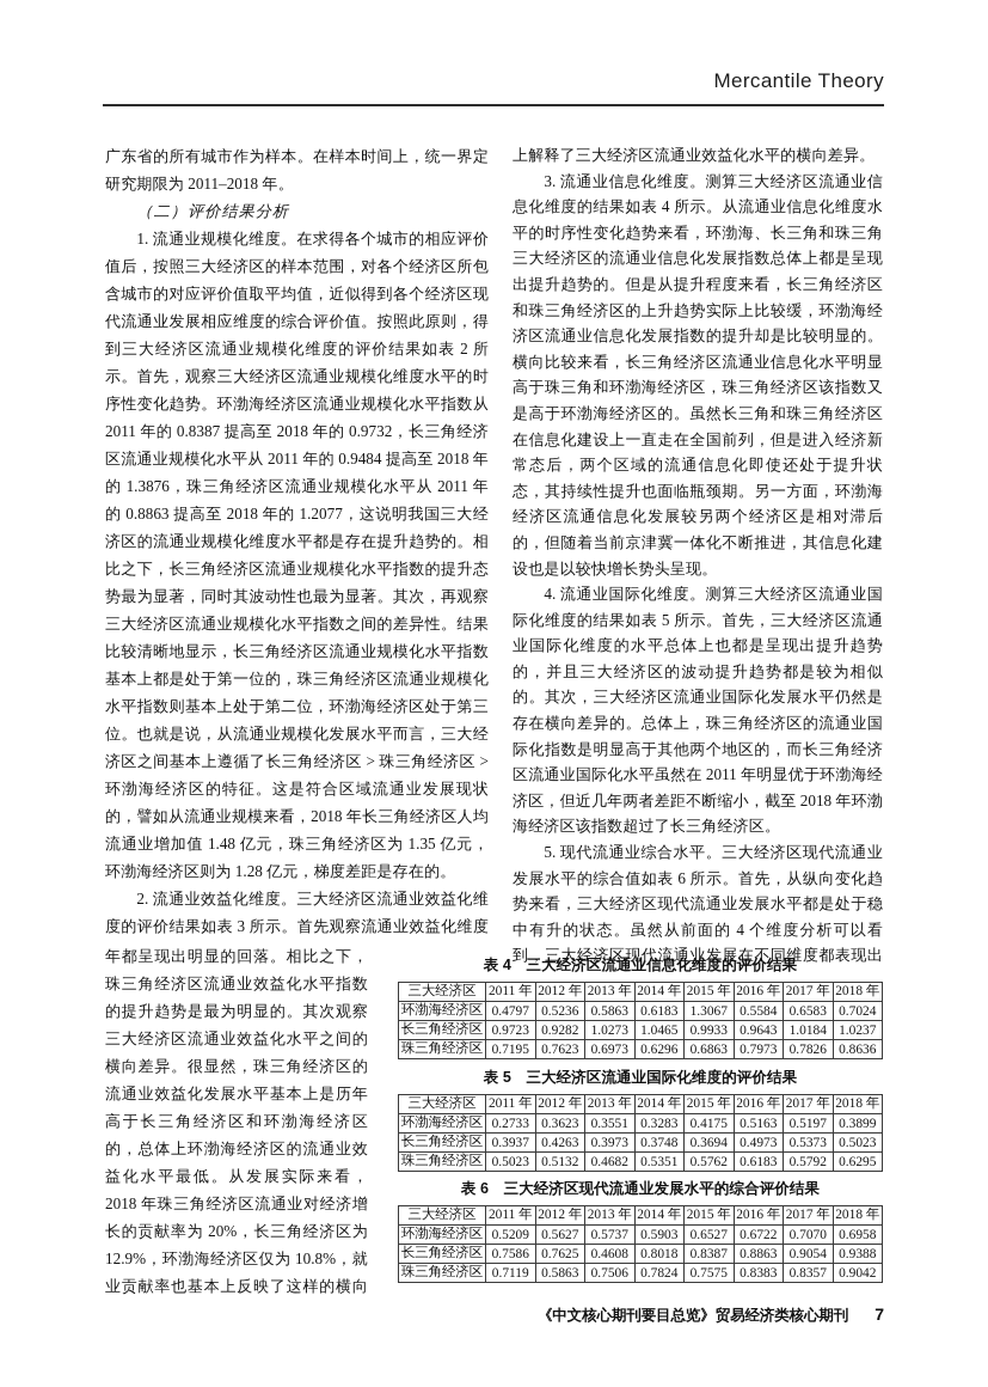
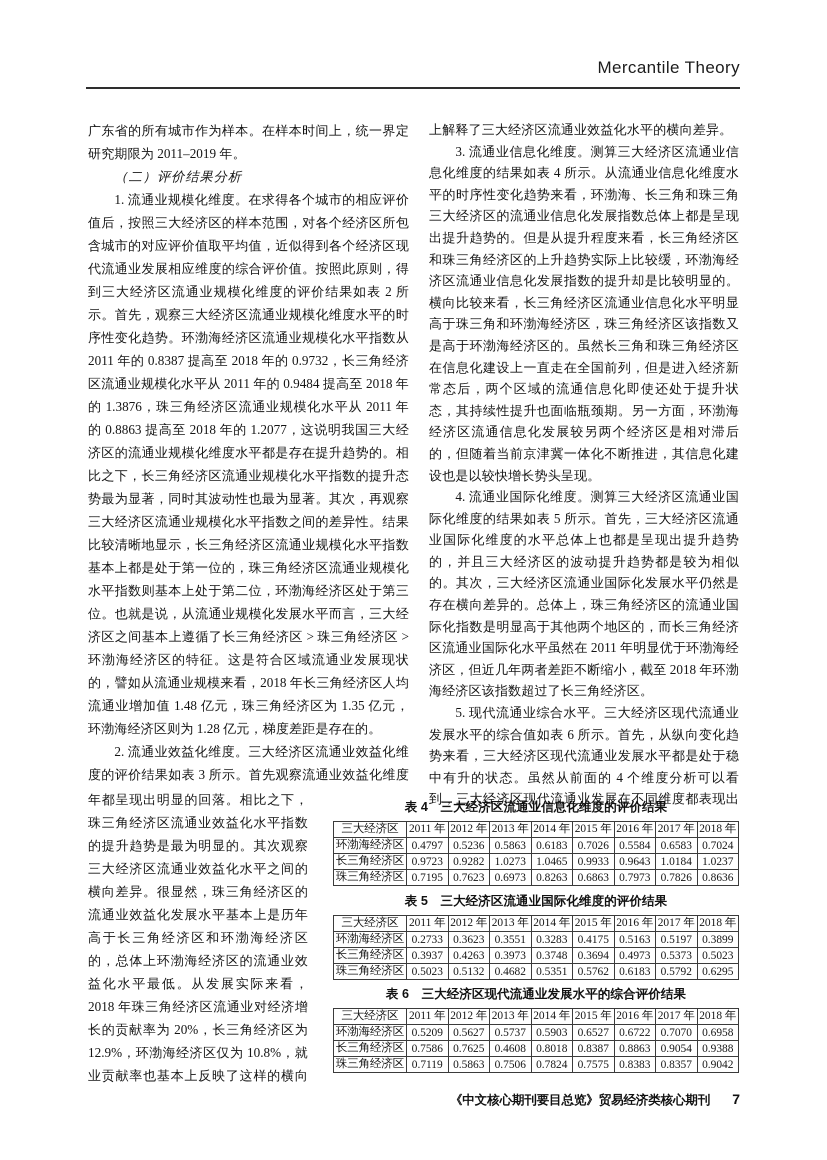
  Mercantile Theory
- 广东省的所有城市作为样本。在样本时间上，统一界定研究期限为 2011–2018 年。
+ 广东省的所有城市作为样本。在样本时间上，统一界定研究期限为 2011–2019 年。
  （二）评价结果分析
  1. 流通业规模化维度。在求得各个城市的相应评价值后，按照三大经济区的样本范围，对各个经济区所包含城市的对应评价值取平均值，近似得到各个经济区现代流通业发展相应维度的综合评价值。按照此原则，得到三大经济区流通业规模化维度的评价结果如表 2 所示。首先，观察三大经济区流通业规模化维度水平的时序性变化趋势。环渤海经济区流通业规模化水平指数从 2011 年的 0.8387 提高至 2018 年的 0.9732，长三角经济区流通业规模化水平从 2011 年的 0.9484 提高至 2018 年的 1.3876，珠三角经济区流通业规模化水平从 2011 年的 0.8863 提高至 2018 年的 1.2077，这说明我国三大经济区的流通业规模化维度水平都是存在提升趋势的。相比之下，长三角经济区流通业规模化水平指数的提升态势最为显著，同时其波动性也最为显著。其次，再观察三大经济区流通业规模化水平指数之间的差异性。结果比较清晰地显示，长三角经济区流通业规模化水平指数基本上都是处于第一位的，珠三角经济区流通业规模化水平指数则基本上处于第二位，环渤海经济区处于第三位。也就是说，从流通业规模化发展水平而言，三大经济区之间基本上遵循了长三角经济区 > 珠三角经济区 > 环渤海经济区的特征。这是符合区域流通业发展现状的，譬如从流通业规模来看，2018 年长三角经济区人均流通业增加值 1.48 亿元，珠三角经济区为 1.35 亿元，环渤海经济区则为 1.28 亿元，梯度差距是存在的。
  年都呈现出明显的回落。相比之下，珠三角经济区流通业效益化水平指数的提升趋势是最为明显的。其次观察三大经济区流通业效益化水平之间的横向差异。很显然，珠三角经济区的流通业效益化发展水平基本上是历年高于长三角经济区和环渤海经济区的，总体上环渤海经济区的流通业效益化水平最低。从发展实际来看，2018 年珠三角经济区流通业对经济增长的贡献率为 20%，长三角经济区为 12.9%，环渤海经济区仅为 10.8%，就业贡献率也基本上反映了这样的横向
  上解释了三大经济区流通业效益化水平的横向差异。
  3. 流通业信息化维度。测算三大经济区流通业信息化维度的结果如表 4 所示。从流通业信息化维度水平的时序性变化趋势来看，环渤海、长三角和珠三角三大经济区的流通业信息化发展指数总体上都是呈现出提升趋势的。但是从提升程度来看，长三角经济区和珠三角经济区的上升趋势实际上比较缓，环渤海经济区流通业信息化发展指数的提升却是比较明显的。横向比较来看，长三角经济区流通业信息化水平明显高于珠三角和环渤海经济区，珠三角经济区该指数又是高于环渤海经济区的。虽然长三角和珠三角经济区在信息化建设上一直走在全国前列，但是进入经济新常态后，两个区域的流通信息化即使还处于提升状态，其持续性提升也面临瓶颈期。另一方面，环渤海经济区流通信息化发展较另两个经济区是相对滞后的，但随着当前京津冀一体化不断推进，其信息化建设也是以较快增长势头呈现。
  4. 流通业国际化维度。测算三大经济区流通业国际化维度的结果如表 5 所示。首先，三大经济区流通业国际化维度的水平总体上也都是呈现出提升趋势的，并且三大经济区的波动提升趋势都是较为相似的。其次，三大经济区流通业国际化发展水平仍然是存在横向差异的。总体上，珠三角经济区的流通业国际化指数是明显高于其他两个地区的，而长三角经济区流通业国际化水平虽然在 2011 年明显优于环渤海经济区，但近几年两者差距不断缩小，截至 2018 年环渤海经济区该指数超过了长三角经济区。
  5. 现代流通业综合水平。三大经济区现代流通业发展水平的综合值如表 6 所示。首先，从纵向变化趋势来看，三大经济区现代流通业发展水平都是处于稳中有升的状态。虽然从前面的 4 个维度分析可以看到，三大经济区现代流通业发展在不同维度都表现出
  表 4 三大经济区流通业信息化维度的评价结果
  三大经济区	2011 年	2012 年	2013 年	2014 年	2015 年	2016 年	2017 年	2018 年
- 环渤海经济区	0.4797	0.5236	0.5863	0.6183	1.3067	0.5584	0.6583	0.7024
+ 环渤海经济区	0.4797	0.5236	0.5863	0.6183	0.7026	0.5584	0.6583	0.7024
  长三角经济区	0.9723	0.9282	1.0273	1.0465	0.9933	0.9643	1.0184	1.0237
- 珠三角经济区	0.7195	0.7623	0.6973	0.6296	0.6863	0.7973	0.7826	0.8636
+ 珠三角经济区	0.7195	0.7623	0.6973	0.8263	0.6863	0.7973	0.7826	0.8636
  表 5 三大经济区流通业国际化维度的评价结果
  三大经济区	2011 年	2012 年	2013 年	2014 年	2015 年	2016 年	2017 年	2018 年
  环渤海经济区	0.2733	0.3623	0.3551	0.3283	0.4175	0.5163	0.5197	0.3899
  长三角经济区	0.3937	0.4263	0.3973	0.3748	0.3694	0.4973	0.5373	0.5023
  珠三角经济区	0.5023	0.5132	0.4682	0.5351	0.5762	0.6183	0.5792	0.6295
  表 6 三大经济区现代流通业发展水平的综合评价结果
  三大经济区	2011 年	2012 年	2013 年	2014 年	2015 年	2016 年	2017 年	2018 年
  环渤海经济区	0.5209	0.5627	0.5737	0.5903	0.6527	0.6722	0.7070	0.6958
  长三角经济区	0.7586	0.7625	0.4608	0.8018	0.8387	0.8863	0.9054	0.9388
  珠三角经济区	0.7119	0.5863	0.7506	0.7824	0.7575	0.8383	0.8357	0.9042
  《中文核心期刊要目总览》贸易经济类核心期刊 7
